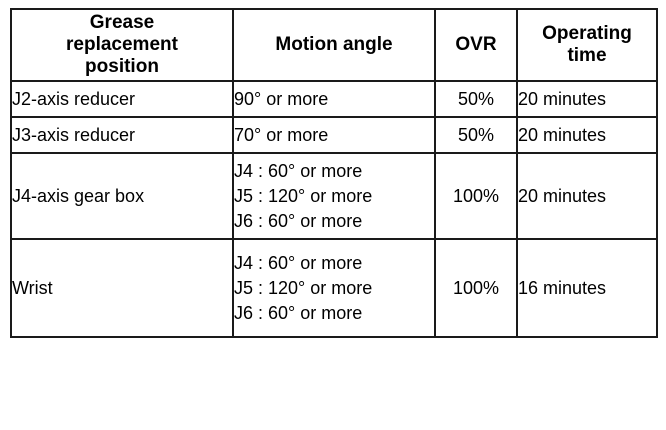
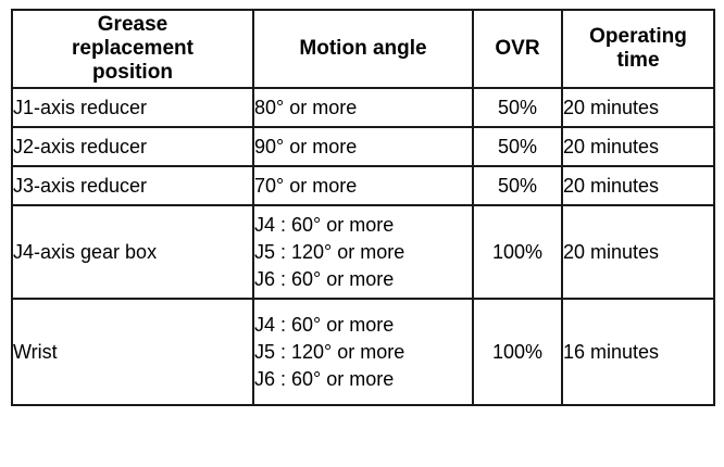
  Grease replacement position	Motion angle	OVR	Operating time
+ J1-axis reducer	80° or more	50%	20 minutes
  J2-axis reducer	90° or more	50%	20 minutes
  J3-axis reducer	70° or more	50%	20 minutes
  J4-axis gear box	J4 : 60° or more J5 : 120° or more J6 : 60° or more	100%	20 minutes
  Wrist	J4 : 60° or more J5 : 120° or more J6 : 60° or more	100%	16 minutes
